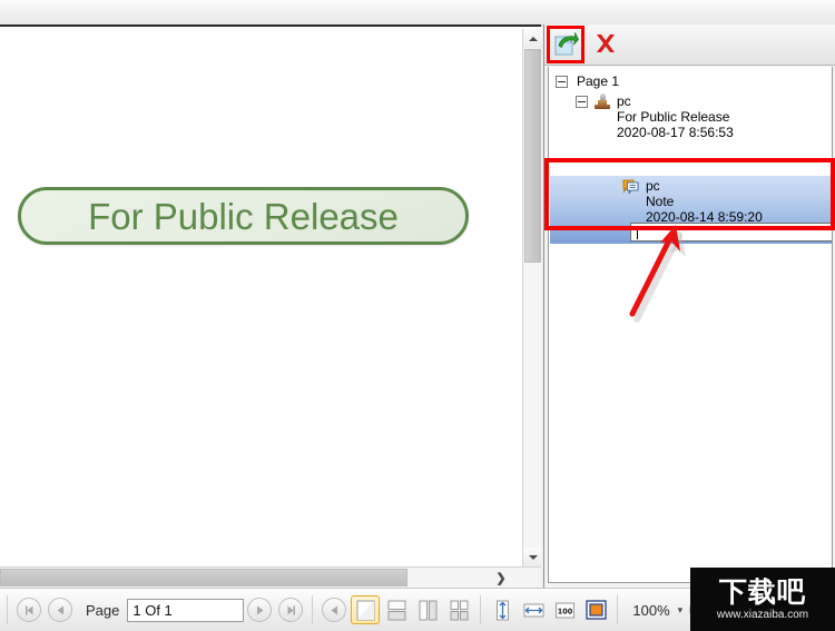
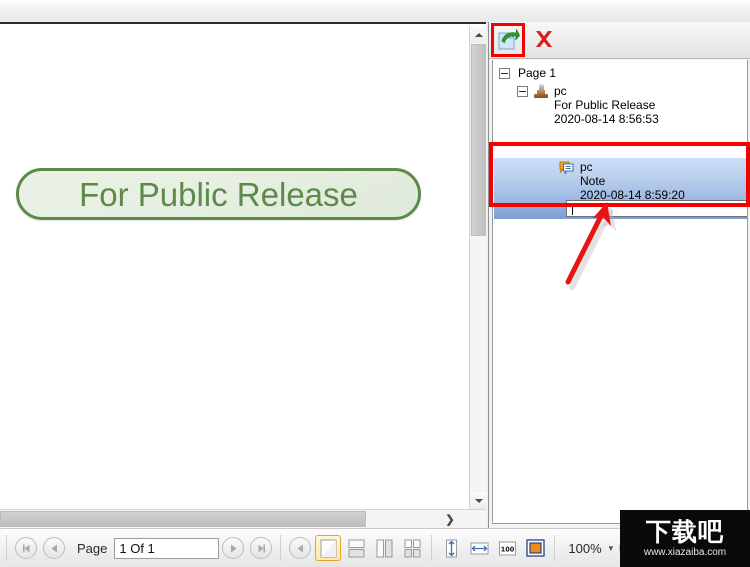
  For Public Release
  ❯
  Page 1
  pc
  For Public Release
- 2020-08-17 8:56:53
+ 2020-08-14 8:56:53
  pc
  Note
  2020-08-14 8:59:20
  Page
  1 Of 1
  100
  100%
  ▾
  下载吧
  www.xiazaiba.com
